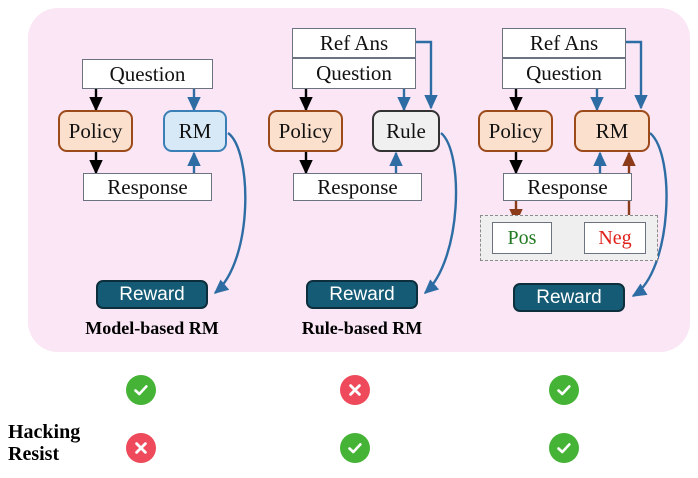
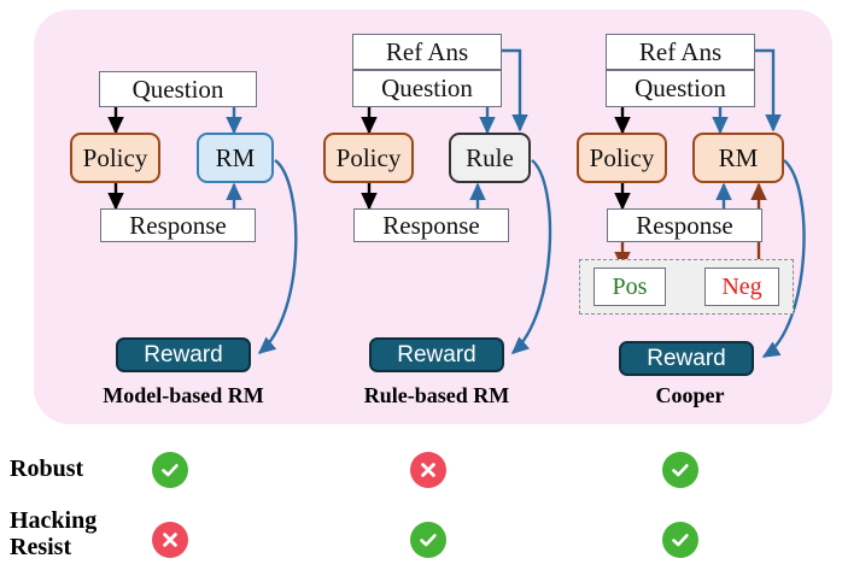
  Question
  Policy
  RM
  Response
  Reward
  Model-based RM
  Ref Ans
  Question
  Policy
  Rule
  Response
  Reward
  Rule-based RM
  Ref Ans
  Question
  Policy
  RM
  Response
  Pos
  Neg
  Reward
+ Cooper
+ Robust
  Hacking
  Resist
